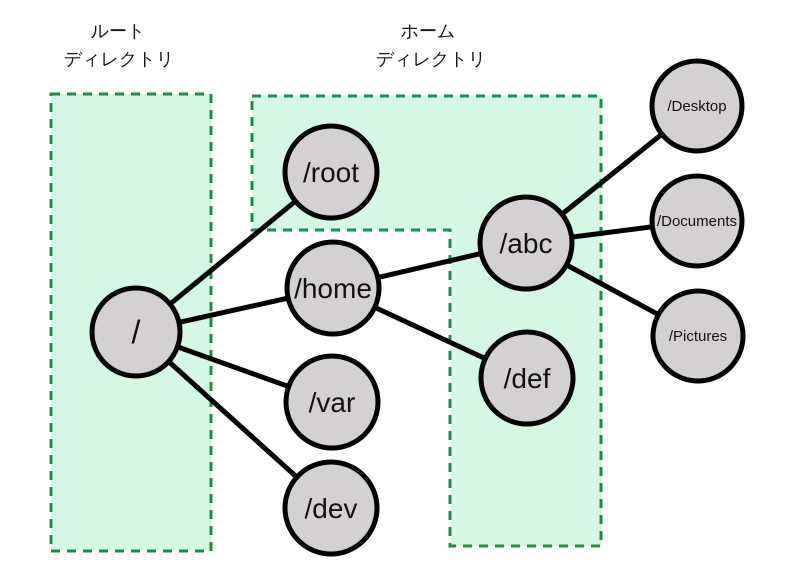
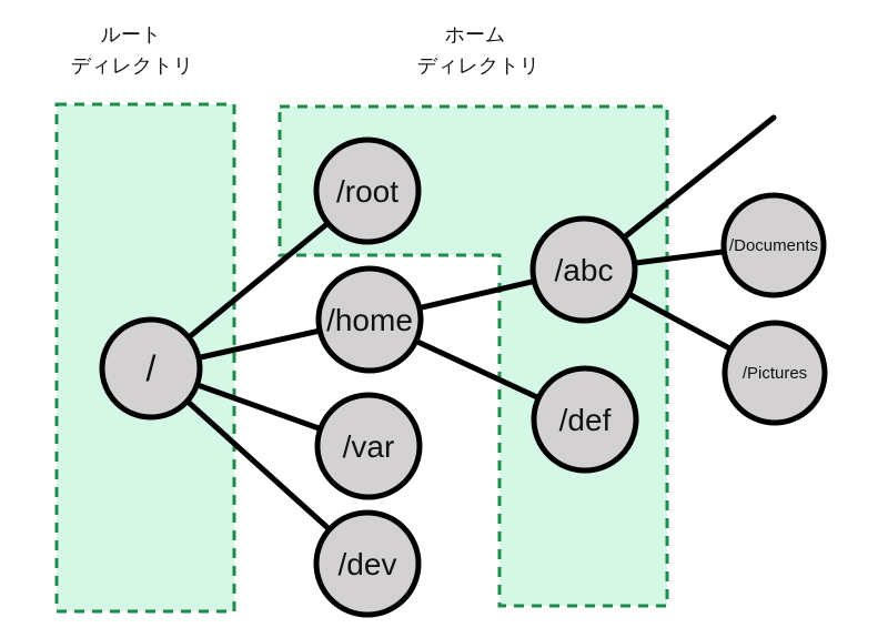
  ルート
  ディレクトリ
  ホーム
  ディレクトリ
  /
  /root
  /home
  /var
  /dev
  /abc
  /def
- /Desktop
  /Documents
  /Pictures
